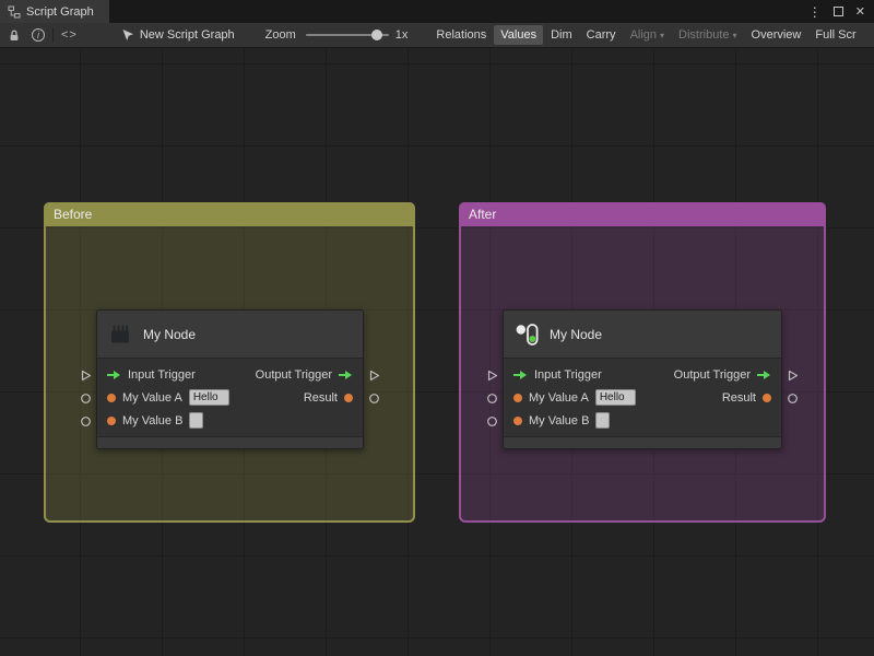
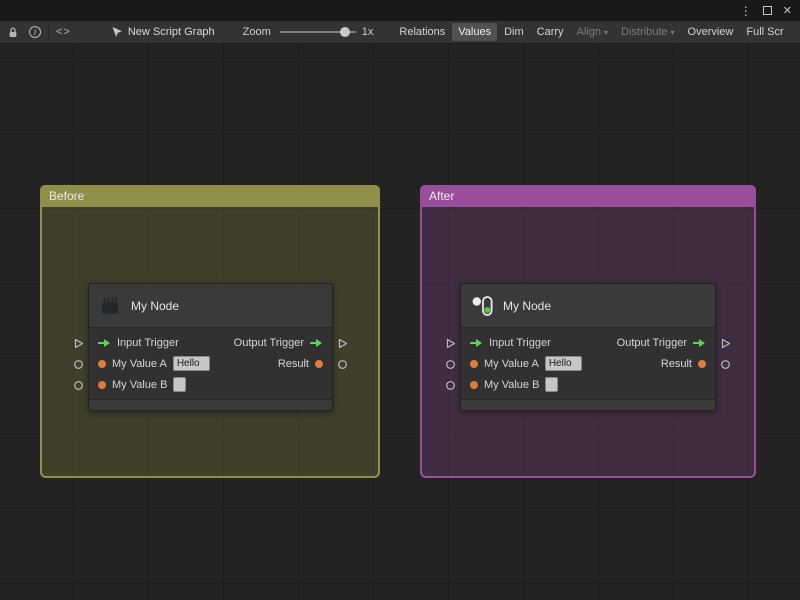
- Script Graph
  ⋮
  ✕
  i
  <>
  New Script Graph
  Zoom
  1x
  Relations
  Values
  Dim
  Carry
  Align ▾
  Distribute ▾
  Overview
  Full Scr
  Before
  After
  My Node
  Input Trigger
  Output Trigger
  My Value A
  Hello
  Result
  My Value B
  My Node
  Input Trigger
  Output Trigger
  My Value A
  Hello
  Result
  My Value B
